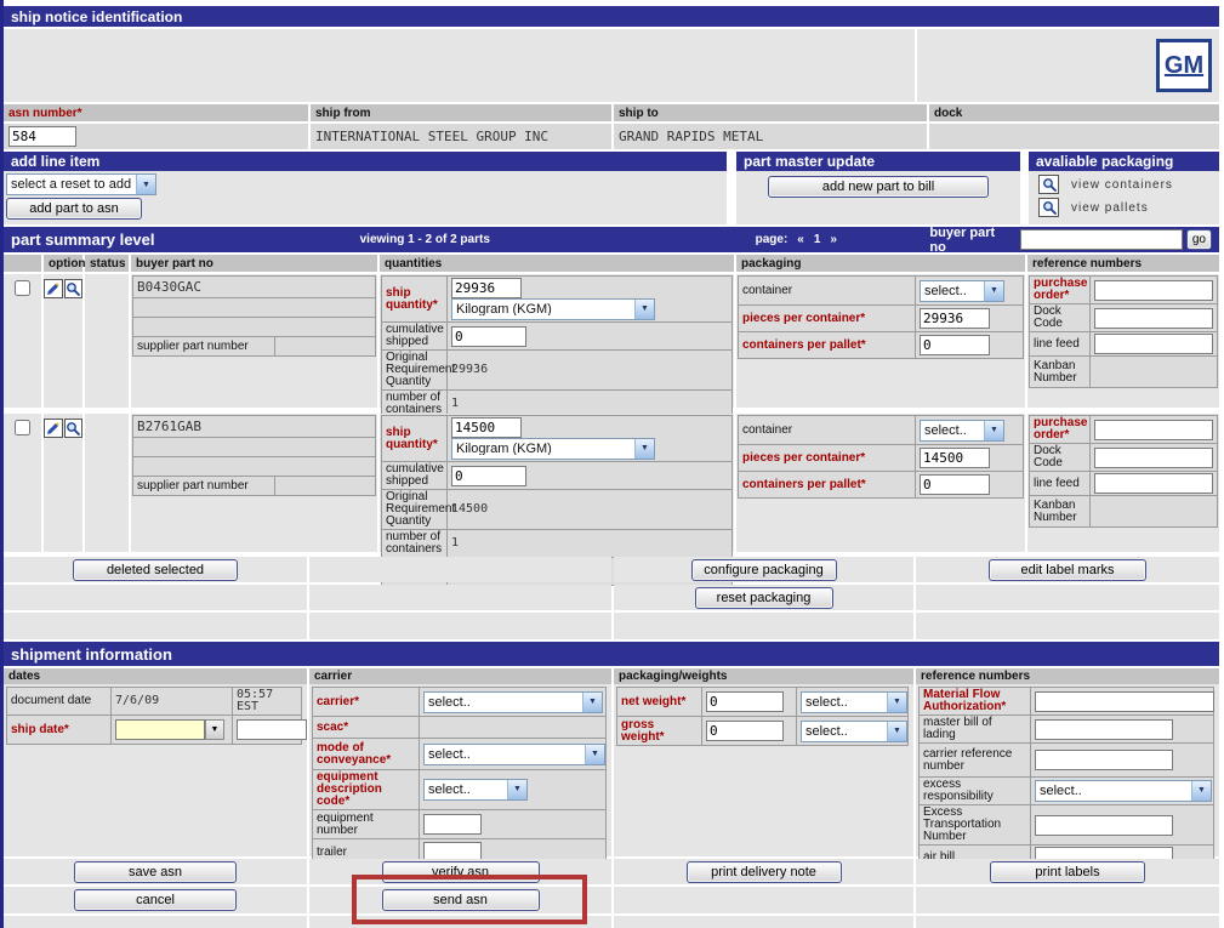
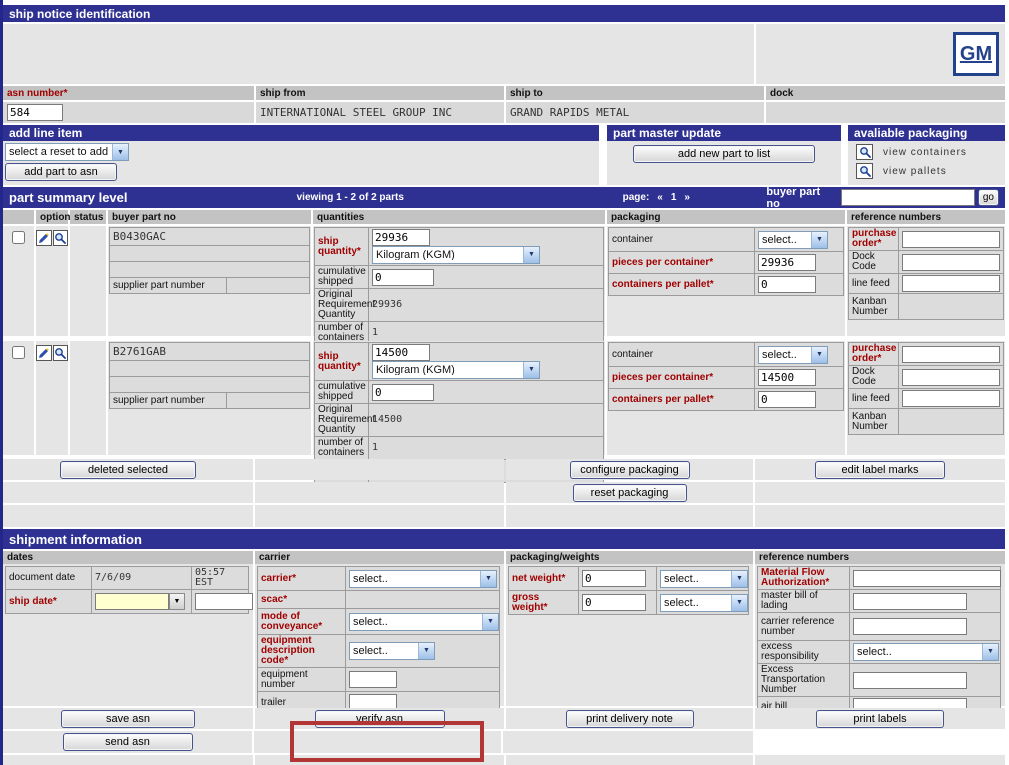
  ship notice identification
  GM
  asn number*
  ship from
  ship to
  dock
  584
  INTERNATIONAL STEEL GROUP INC
  GRAND RAPIDS METAL
  add line item
  select a reset to add
  add part to asn
  part master update
- add new part to bill
+ add new part to list
  avaliable packaging
  view containers
  view pallets
  part summary level
  viewing 1 - 2 of 2 parts
  page:
  «
  1
  »
  buyer part no
  go
  option
  status
  buyer part no
  quantities
  packaging
  reference numbers
  B0430GAC
  supplier part number
  ship quantity*	29936 Kilogram (KGM)
  cumulative shipped	0
  Original Requiremen Quantity	29936
  number of containers	1
  container	select..
  pieces per container*	29936
  containers per pallet*	0
  purchase order*
  Dock Code
  line feed
  Kanban Number
  B2761GAB
  supplier part number
  ship quantity*	14500 Kilogram (KGM)
  cumulative shipped	0
  Original Requiremen Quantity	14500
  number of containers	1
  container	select..
  pieces per container*	14500
  containers per pallet*	0
  purchase order*
  Dock Code
  line feed
  Kanban Number
  deleted selected
  configure packaging
  edit label marks
  reset packaging
  shipment information
  dates
  document date	7/6/09	05:57 EST
  ship date*
  carrier
  carrier*	select..
  scac*
  mode of conveyance*	select..
  equipment description code*	select..
  equipment number
  trailer
  packaging/weights
  net weight*	0	select..
  gross weight*	0	select..
  reference numbers
  Material Flow Authorization*
  master bill of lading
  carrier reference number
  excess responsibility	select..
  Excess Transportation Number
  air bill
  save asn
  verify asn
  print delivery note
  print labels
- cancel
  send asn
